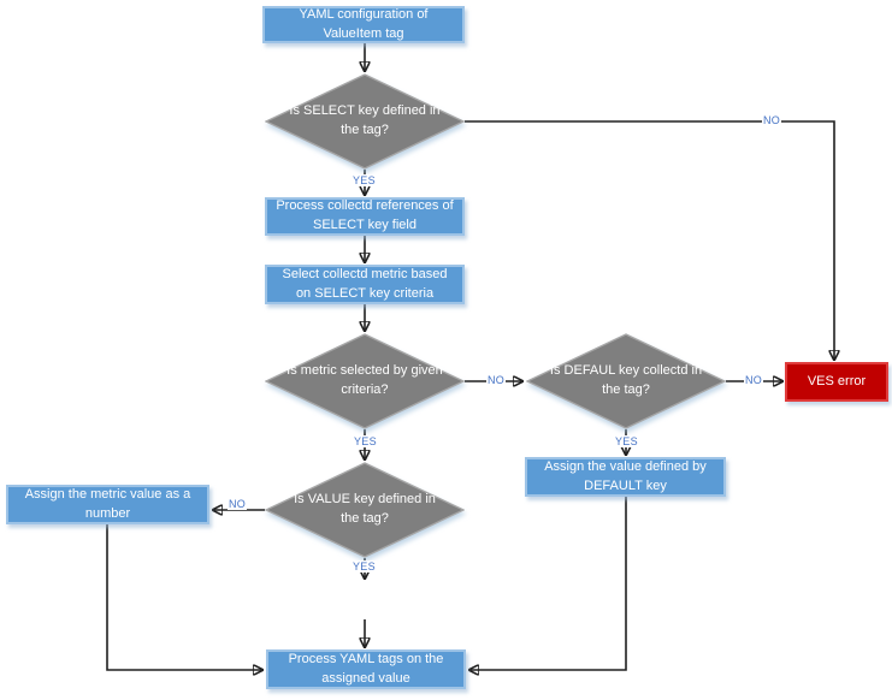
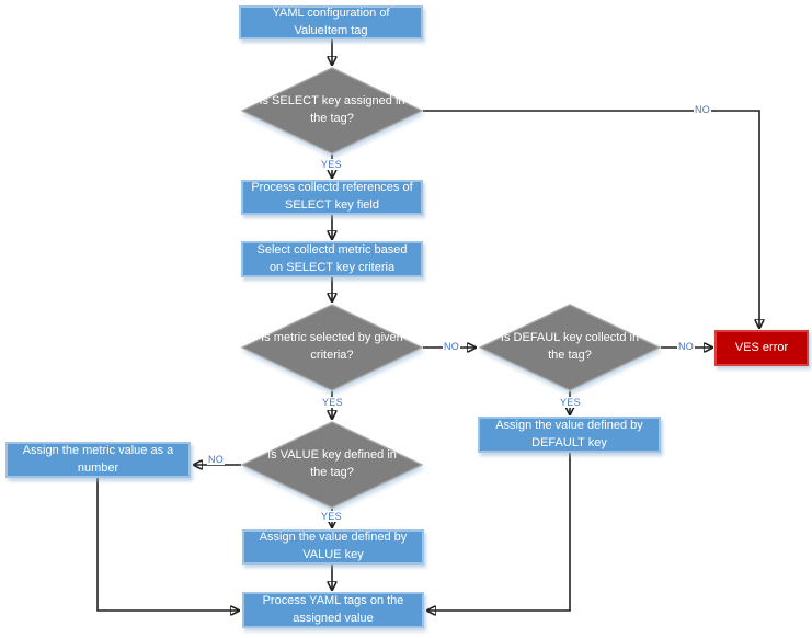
  YAML configuration of ValueItem tag
  Process collectd references of SELECT key field
  Select collectd metric based on SELECT key criteria
  VES error
  Assign the value defined by DEFAULT key
  Assign the metric value as a number
+ Assign the value defined by VALUE key
  Process YAML tags on the assigned value
- Is SELECT key defined in the tag?
+ Is SELECT key assigned in the tag?
  Is metric selected by given criteria?
  Is DEFAUL key collectd in the tag?
  Is VALUE key defined in the tag?
  YES
  NO
  YES
  NO
  YES
  NO
  YES
  NO
